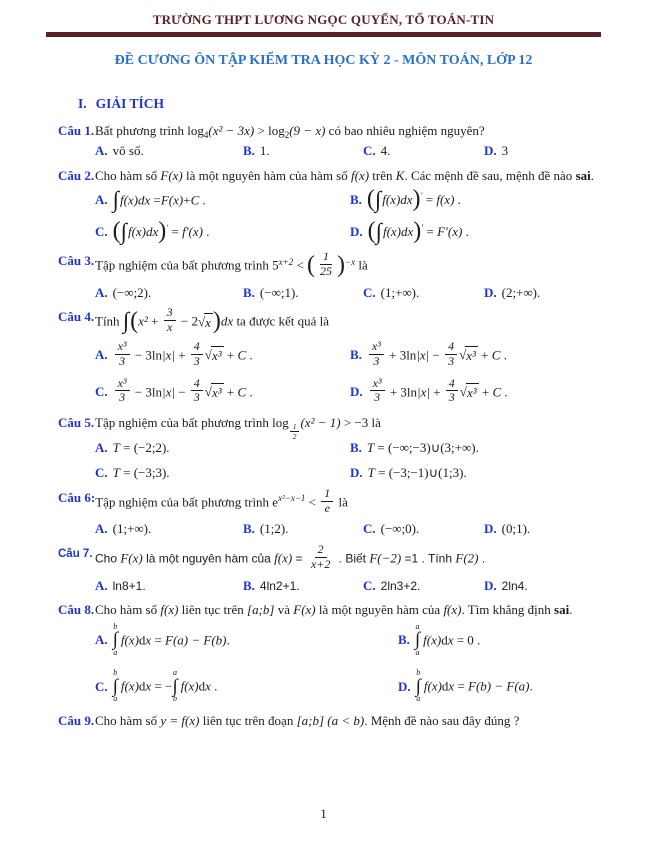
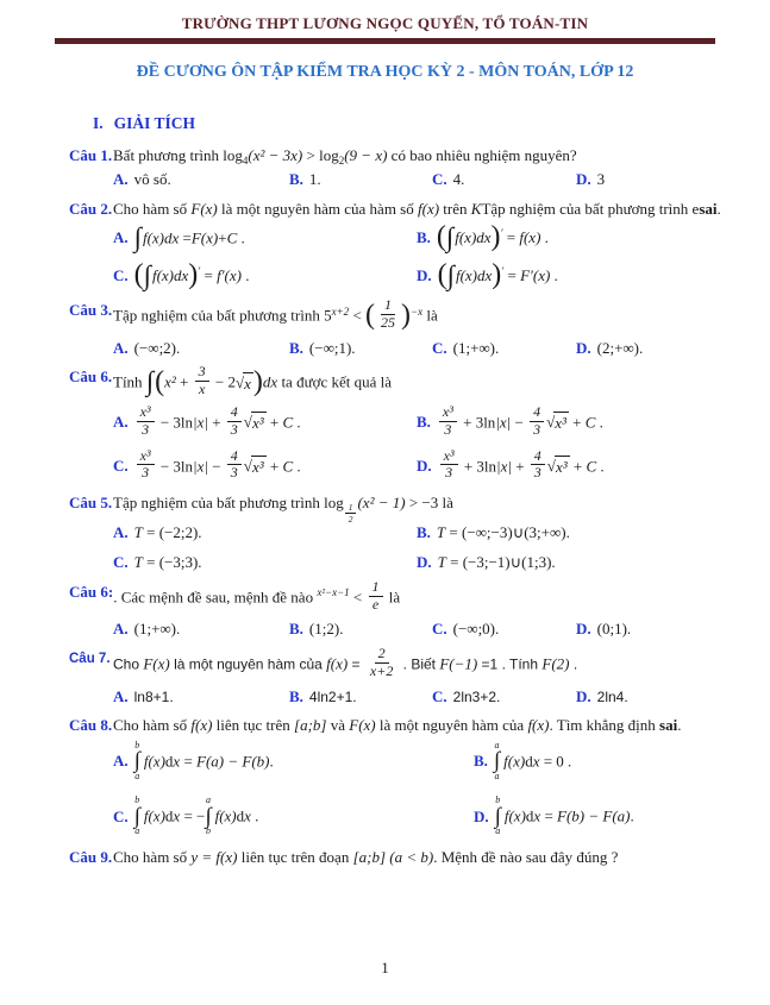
  TRƯỜNG THPT LƯƠNG NGỌC QUYẾN, TỔ TOÁN-TIN
  ĐỀ CƯƠNG ÔN TẬP KIỂM TRA HỌC KỲ 2 - MÔN TOÁN, LỚP 12
  I. GIẢI TÍCH
  Câu 1.
  Bất phương trình log4(x² − 3x) > log2(9 − x) có bao nhiêu nghiệm nguyên?
  A. vô số.
  B. 1.
  C. 4.
  D. 3
  Câu 2.
- Cho hàm số F(x) là một nguyên hàm của hàm số f(x) trên K. Các mệnh đề sau, mệnh đề nào sai.
+ Cho hàm số F(x) là một nguyên hàm của hàm số f(x) trên KTập nghiệm của bất phương trình esai.
  A. ∫f(x)dx =F(x)+C .
  B. (∫f(x)dx)′ = f(x) .
  C. (∫f(x)dx)′ = f′(x) .
  D. (∫f(x)dx)′ = F′(x) .
  Câu 3.
  Tập nghiệm của bất phương trình 5x+2 < (
  1
  25
  )−x là
  A. (−∞;2).
  B. (−∞;1).
  C. (1;+∞).
  D. (2;+∞).
- Câu 4.
+ Câu 6.
  Tính ∫(x² +
  3
  x
  − 2
  √
  x
  )dx ta được kết quả là
  A.
  x³
  3
  − 3ln|x| +
  4
  3
  √
  x³
  + C .
  B.
  x³
  3
  + 3ln|x| −
  4
  3
  √
  x³
  + C .
  C.
  x³
  3
  − 3ln|x| −
  4
  3
  √
  x³
  + C .
  D.
  x³
  3
  + 3ln|x| +
  4
  3
  √
  x³
  + C .
  Câu 5.
  Tập nghiệm của bất phương trình log
  1
  2
  (x² − 1) > −3 là
  A. T = (−2;2).
  B. T = (−∞;−3)∪(3;+∞).
  C. T = (−3;3).
  D. T = (−3;−1)∪(1;3).
  Câu 6:
- Tập nghiệm của bất phương trình ex²−x−1 <
+ . Các mệnh đề sau, mệnh đề nào x²−x−1 <
  1
  e
  là
  A. (1;+∞).
  B. (1;2).
  C. (−∞;0).
  D. (0;1).
  Câu 7.
  Cho F(x) là một nguyên hàm của f(x) =
  2
  x+2
- . Biết F(−2) =1 . Tính F(2) .
+ . Biết F(−1) =1 . Tính F(2) .
  A. ln8+1.
  B. 4ln2+1.
  C. 2ln3+2.
  D. 2ln4.
  Câu 8.
  Cho hàm số f(x) liên tục trên [a;b] và F(x) là một nguyên hàm của f(x). Tìm khẳng định sai.
  A.
  b
  ∫
  a
  f(x)dx = F(a) − F(b).
  B.
  a
  ∫
  a
  f(x)dx = 0 .
  C.
  b
  ∫
  a
  f(x)dx = −
  a
  ∫
  b
  f(x)dx .
  D.
  b
  ∫
  a
  f(x)dx = F(b) − F(a).
  Câu 9.
  Cho hàm số y = f(x) liên tục trên đoạn [a;b] (a < b). Mệnh đề nào sau đây đúng ?
  1
